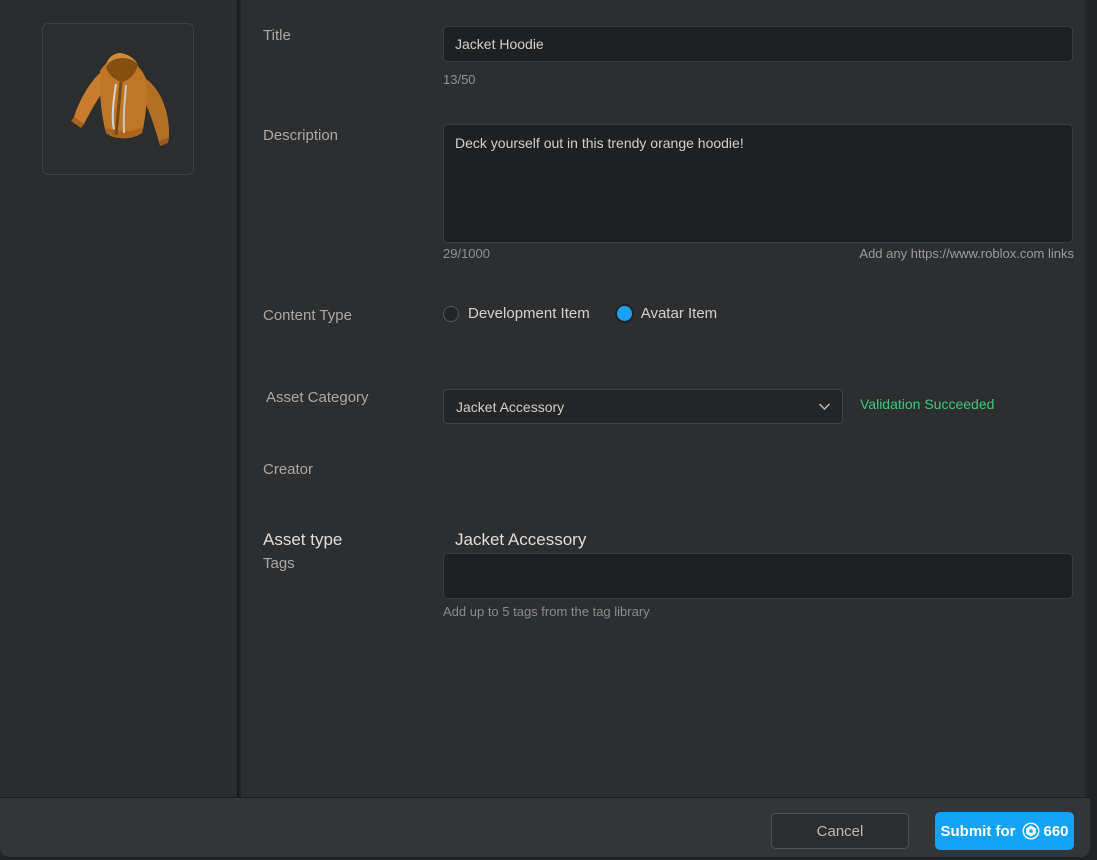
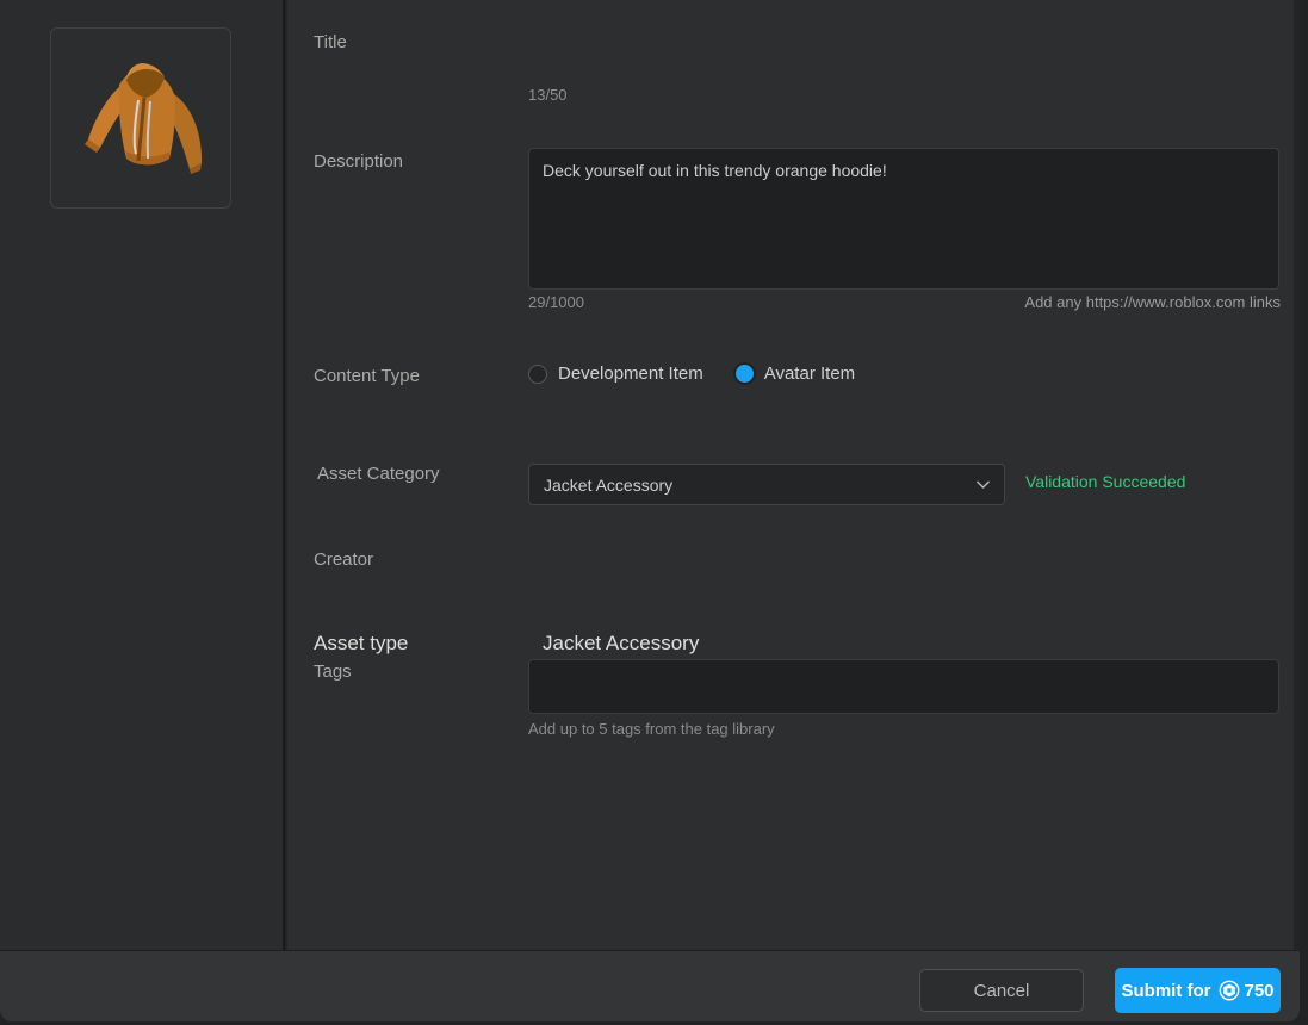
  Title
- Jacket Hoodie
  13/50
  Description
  Deck yourself out in this trendy orange hoodie!
  29/1000
  Add any https://www.roblox.com links
  Content Type
  Development Item
  Avatar Item
  Asset Category
  Jacket Accessory
  Validation Succeeded
  Creator
  Asset type
  Jacket Accessory
  Tags
  Add up to 5 tags from the tag library
  Cancel
  Submit for
- 660
+ 750
